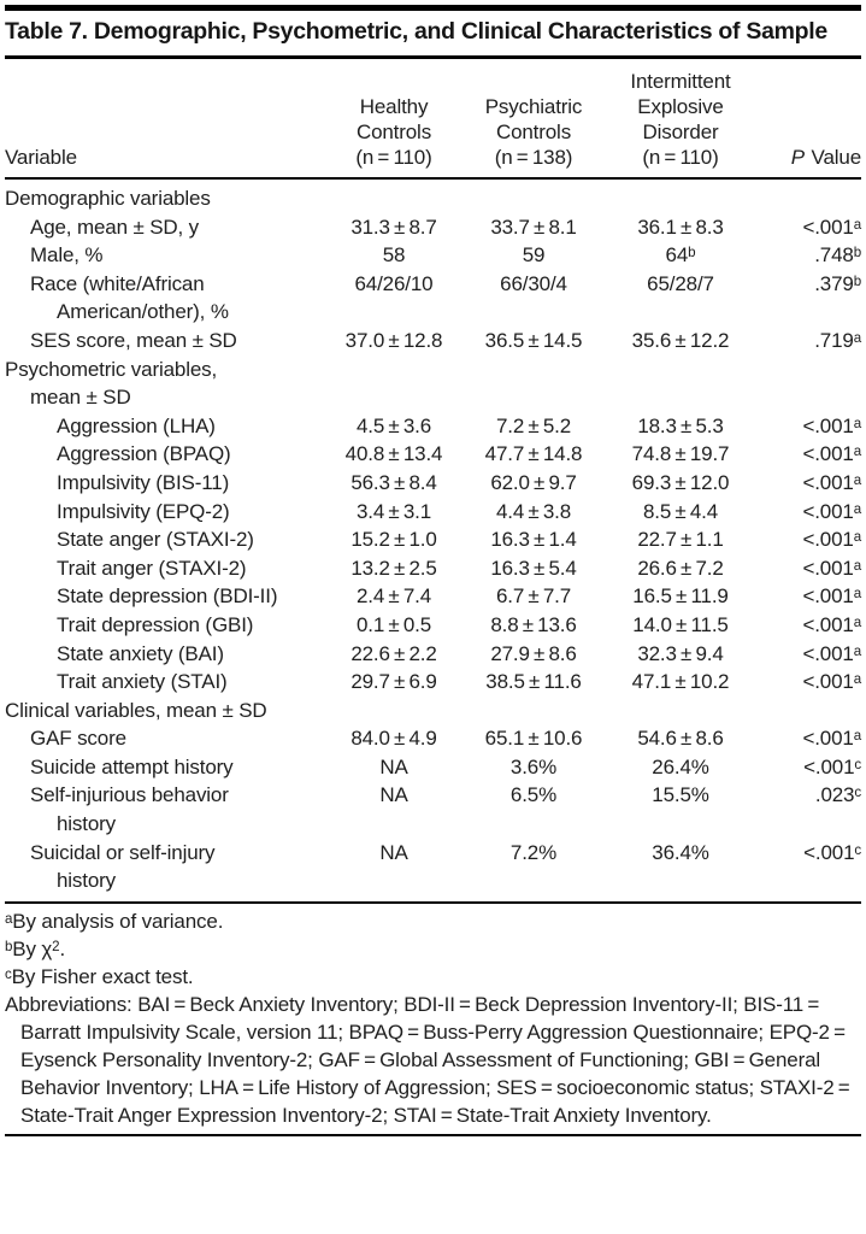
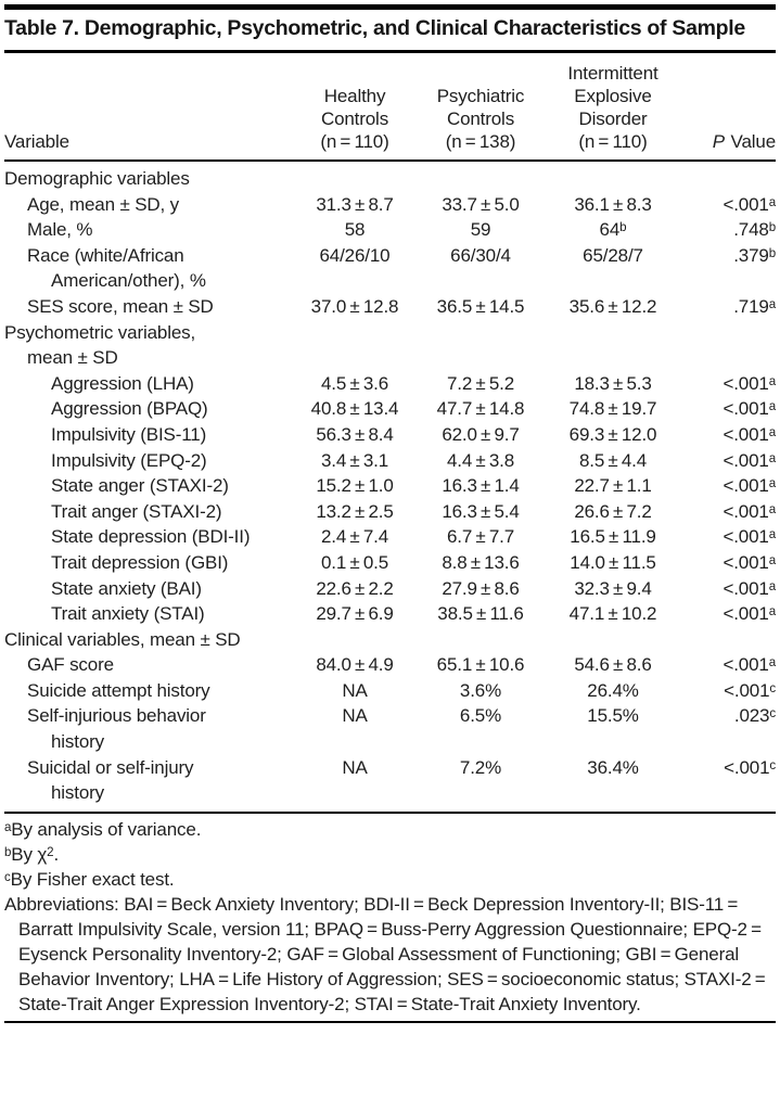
  Table 7. Demographic, Psychometric, and Clinical Characteristics of Sample
  Variable
  Healthy
  Controls
  (n = 110)
  Psychiatric
  Controls
  (n = 138)
  Intermittent
  Explosive
  Disorder
  (n = 110)
  P Value
  Demographic variables
  Age, mean ± SD, y
  31.3 ± 8.7
- 33.7 ± 8.1
+ 33.7 ± 5.0
  36.1 ± 8.3
  <.001a
  Male, %
  58
  59
  64b
  .748b
  Race (white/African
  American/other), %
  64/26/10
  66/30/4
  65/28/7
  .379b
  SES score, mean ± SD
  37.0 ± 12.8
  36.5 ± 14.5
  35.6 ± 12.2
  .719a
  Psychometric variables,
  mean ± SD
  Aggression (LHA)
  4.5 ± 3.6
  7.2 ± 5.2
  18.3 ± 5.3
  <.001a
  Aggression (BPAQ)
  40.8 ± 13.4
  47.7 ± 14.8
  74.8 ± 19.7
  <.001a
  Impulsivity (BIS-11)
  56.3 ± 8.4
  62.0 ± 9.7
  69.3 ± 12.0
  <.001a
  Impulsivity (EPQ-2)
  3.4 ± 3.1
  4.4 ± 3.8
  8.5 ± 4.4
  <.001a
  State anger (STAXI-2)
  15.2 ± 1.0
  16.3 ± 1.4
  22.7 ± 1.1
  <.001a
  Trait anger (STAXI-2)
  13.2 ± 2.5
  16.3 ± 5.4
  26.6 ± 7.2
  <.001a
  State depression (BDI-II)
  2.4 ± 7.4
  6.7 ± 7.7
  16.5 ± 11.9
  <.001a
  Trait depression (GBI)
  0.1 ± 0.5
  8.8 ± 13.6
  14.0 ± 11.5
  <.001a
  State anxiety (BAI)
  22.6 ± 2.2
  27.9 ± 8.6
  32.3 ± 9.4
  <.001a
  Trait anxiety (STAI)
  29.7 ± 6.9
  38.5 ± 11.6
  47.1 ± 10.2
  <.001a
  Clinical variables, mean ± SD
  GAF score
  84.0 ± 4.9
  65.1 ± 10.6
  54.6 ± 8.6
  <.001a
  Suicide attempt history
  NA
  3.6%
  26.4%
  <.001c
  Self-injurious behavior
  history
  NA
  6.5%
  15.5%
  .023c
  Suicidal or self-injury
  history
  NA
  7.2%
  36.4%
  <.001c
  aBy analysis of variance.
  bBy χ2.
  cBy Fisher exact test.
  Abbreviations: BAI = Beck Anxiety Inventory; BDI-II = Beck Depression Inventory-II; BIS-11 = Barratt Impulsivity Scale, version 11; BPAQ = Buss-Perry Aggression Questionnaire; EPQ-2 = Eysenck Personality Inventory-2; GAF = Global Assessment of Functioning; GBI = General Behavior Inventory; LHA = Life History of Aggression; SES = socioeconomic status; STAXI-2 = State-Trait Anger Expression Inventory-2; STAI = State-Trait Anxiety Inventory.
